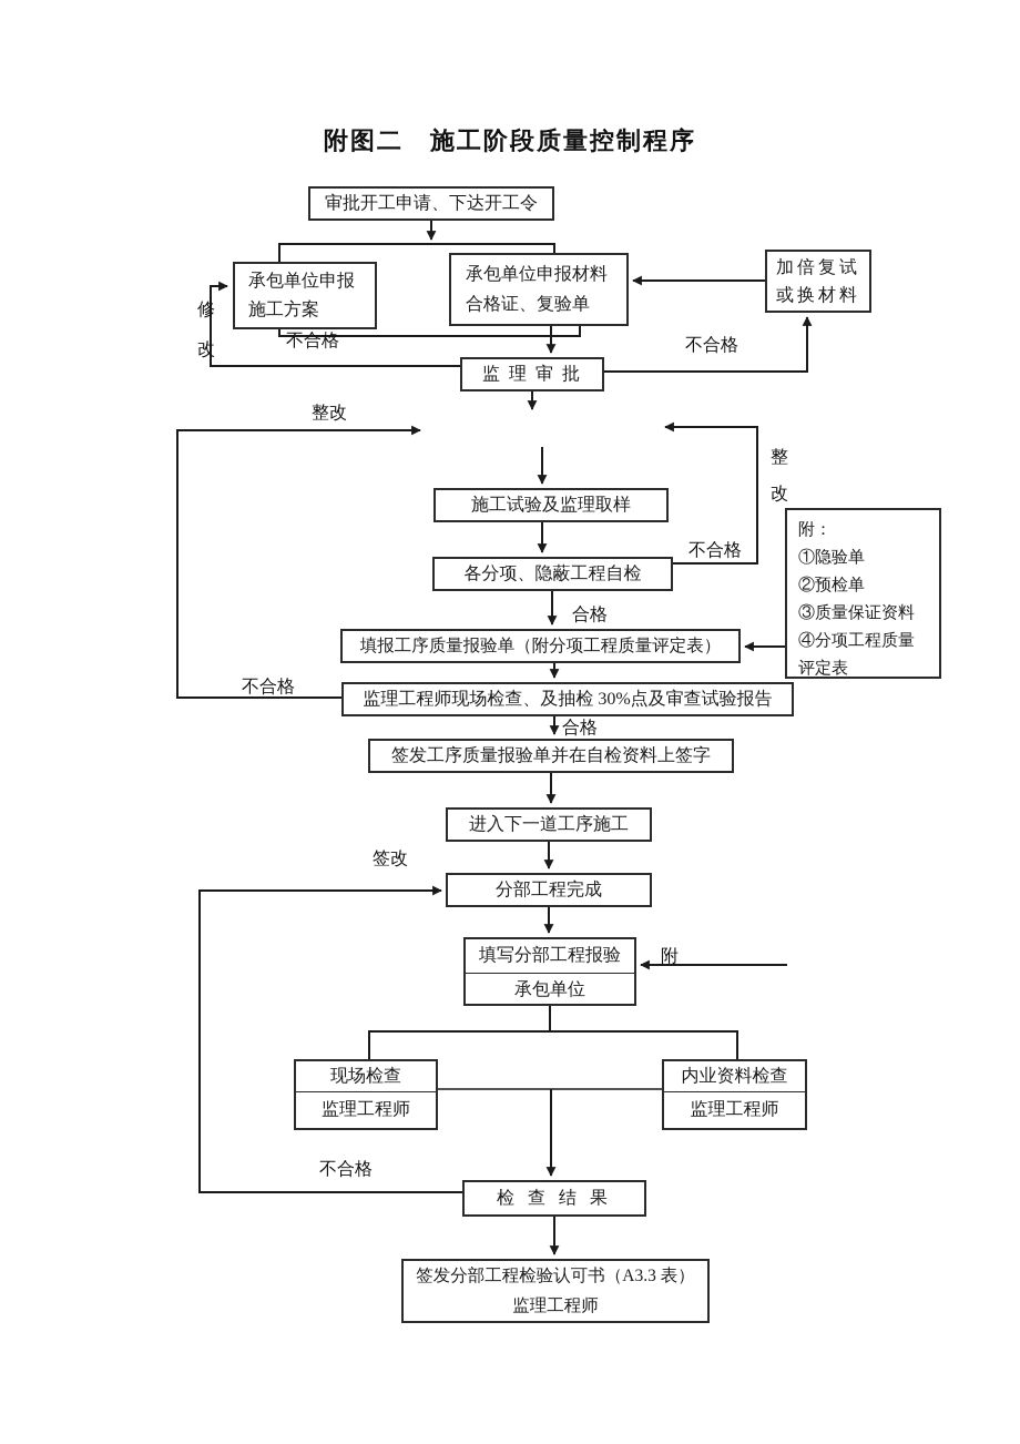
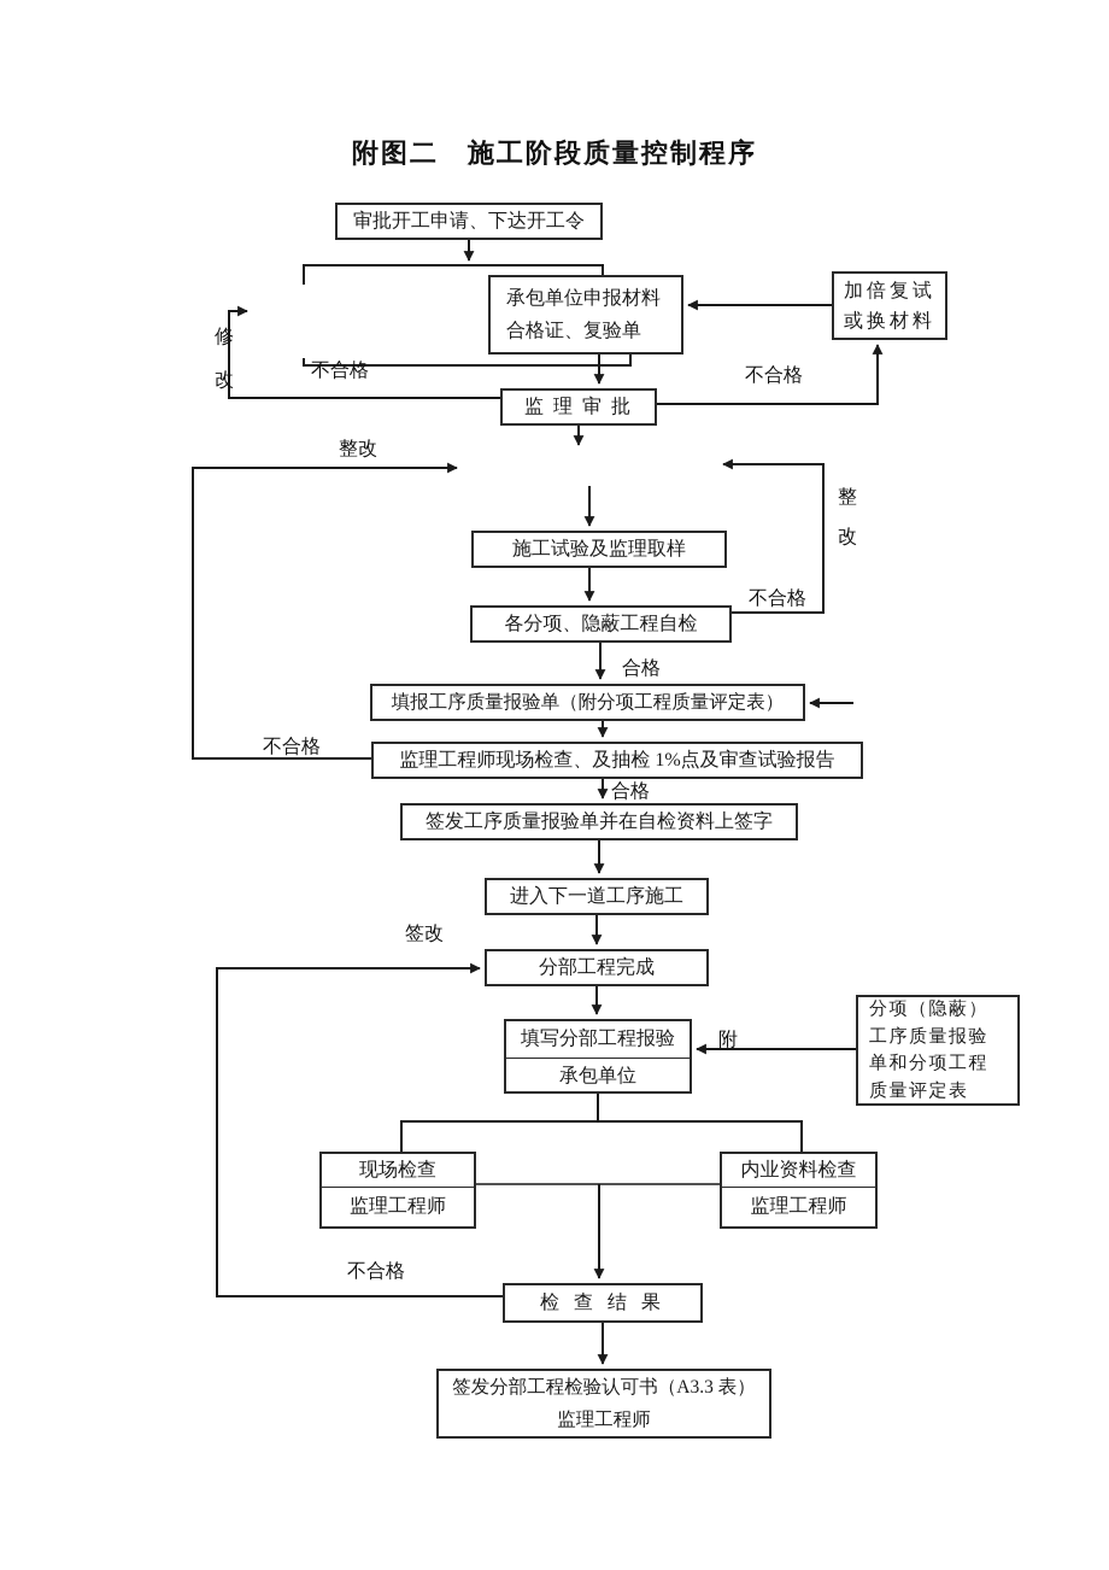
  附图二 施工阶段质量控制程序
  审批开工申请、下达开工令
- 承包单位申报
- 施工方案
  承包单位申报材料
  合格证、复验单
  加倍复试
  或换材料
  监 理 审 批
  施工试验及监理取样
  各分项、隐蔽工程自检
- 附：
- ①隐验单
- ②预检单
- ③质量保证资料
- ④分项工程质量
- 评定表
  填报工序质量报验单（附分项工程质量评定表）
- 监理工程师现场检查、及抽检 30%点及审查试验报告
+ 监理工程师现场检查、及抽检 1%点及审查试验报告
  签发工序质量报验单并在自检资料上签字
  进入下一道工序施工
  分部工程完成
  填写分部工程报验
  承包单位
+ 分项（隐蔽）
+ 工序质量报验
+ 单和分项工程
+ 质量评定表
  现场检查
  监理工程师
  内业资料检查
  监理工程师
  检 查 结 果
  签发分部工程检验认可书（A3.3 表）
  监理工程师
  修改
  不合格
  不合格
  整改
  整改
  不合格
  合格
  不合格
  合格
  签改
  附
  不合格
